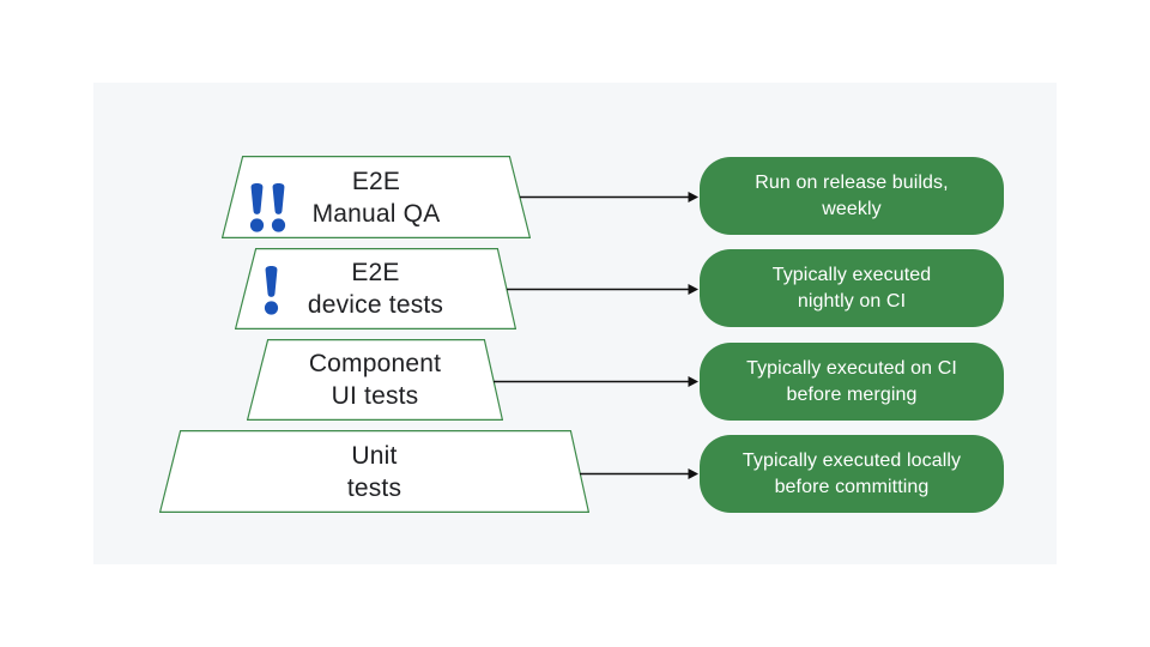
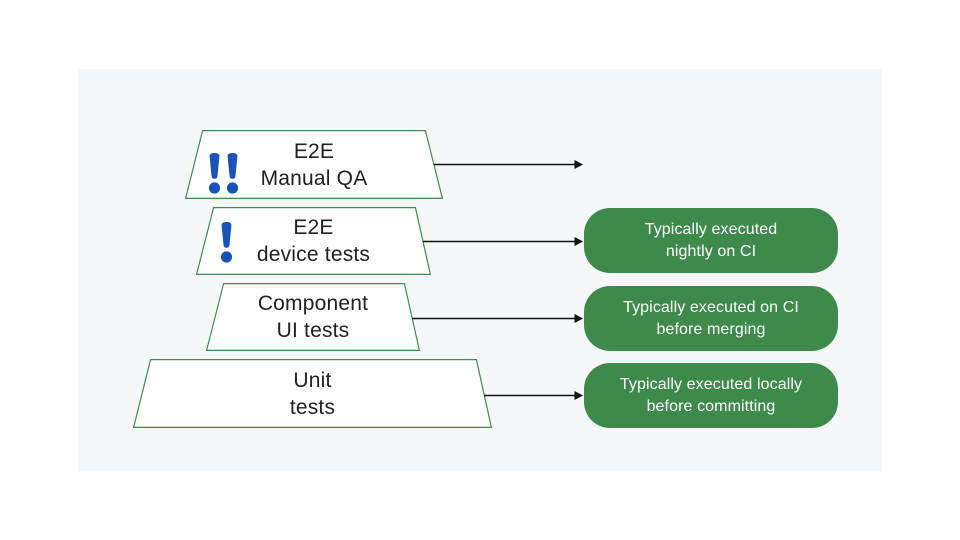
  E2E
  Manual QA
  E2E
  device tests
  Component
  UI tests
  Unit
  tests
- Run on release builds,
- weekly
  Typically executed
  nightly on CI
  Typically executed on CI
  before merging
  Typically executed locally
  before committing
